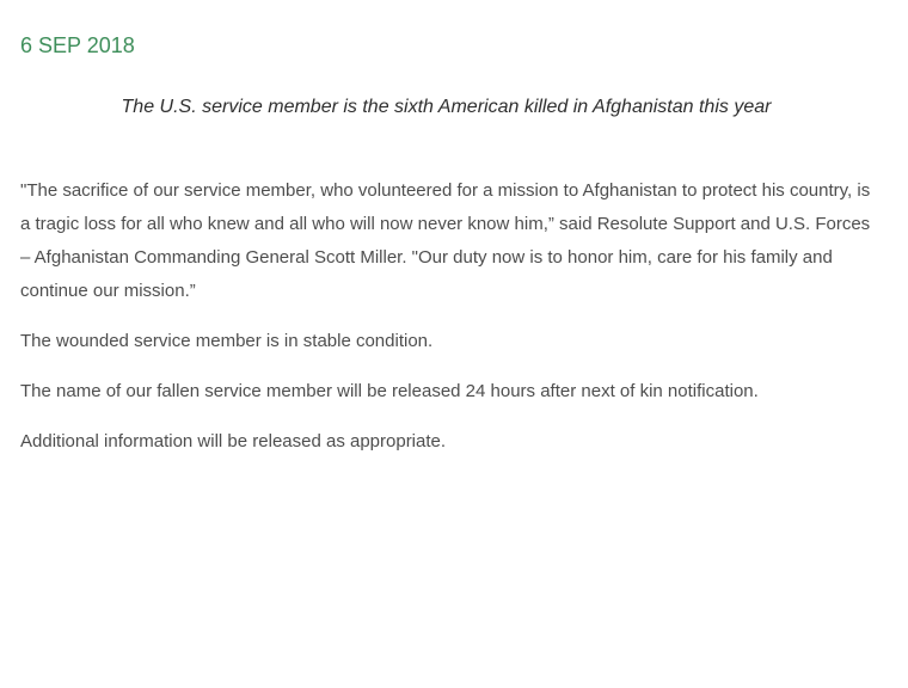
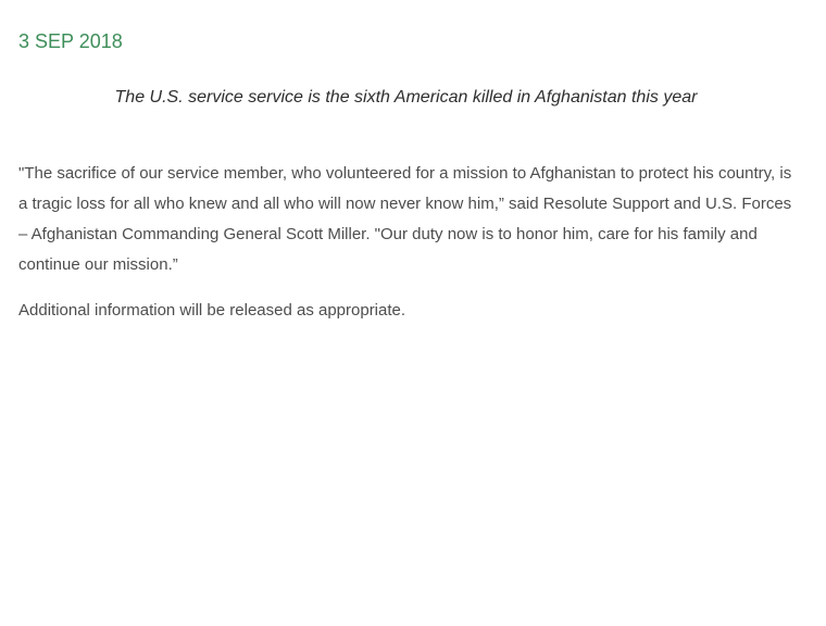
- 6 SEP 2018
+ 3 SEP 2018
- The U.S. service member is the sixth American killed in Afghanistan this year
+ The U.S. service service is the sixth American killed in Afghanistan this year
  "The sacrifice of our service member, who volunteered for a mission to Afghanistan to protect his country, is a tragic loss for all who knew and all who will now never know him,” said Resolute Support and U.S. Forces – Afghanistan Commanding General Scott Miller. "Our duty now is to honor him, care for his family and continue our mission.”
- The wounded service member is in stable condition.
- The name of our fallen service member will be released 24 hours after next of kin notification.
  Additional information will be released as appropriate.
